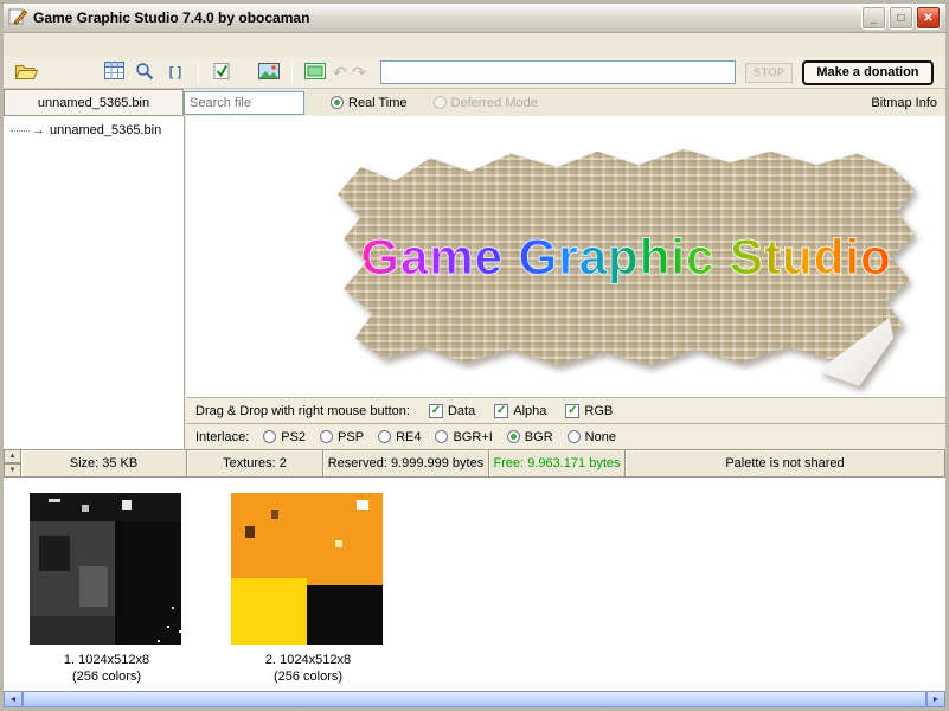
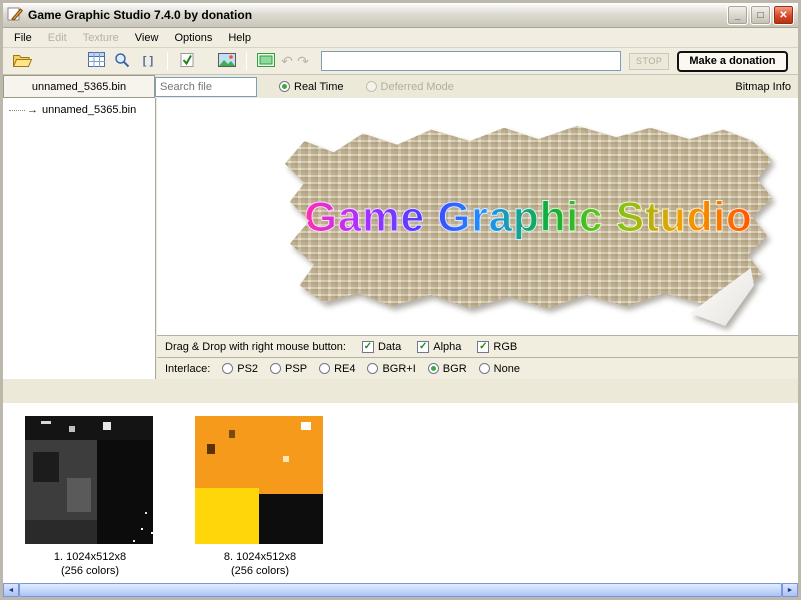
- Game Graphic Studio 7.4.0 by obocaman
+ Game Graphic Studio 7.4.0 by donation
  _
  □
  ✕
+ File
+ Edit
+ Texture
+ View
+ Options
+ Help
  [ ]
  ↶
  ↷
  STOP
  Make a donation
  unnamed_5365.bin
  Search file
  Real Time
  Deferred Mode
  Bitmap Info
  →
  unnamed_5365.bin
  Game Graphic Studio
  Drag & Drop with right mouse button:
  ✓
  Data
  ✓
  Alpha
  ✓
  RGB
  Interlace:
  PS2
  PSP
  RE4
  BGR+I
  BGR
  None
- Size: 35 KB
- Textures: 2
- Reserved: 9.999.999 bytes
- Free: 9.963.171 bytes
- Palette is not shared
  1. 1024x512x8
  (256 colors)
- 2. 1024x512x8
+ 8. 1024x512x8
  (256 colors)
